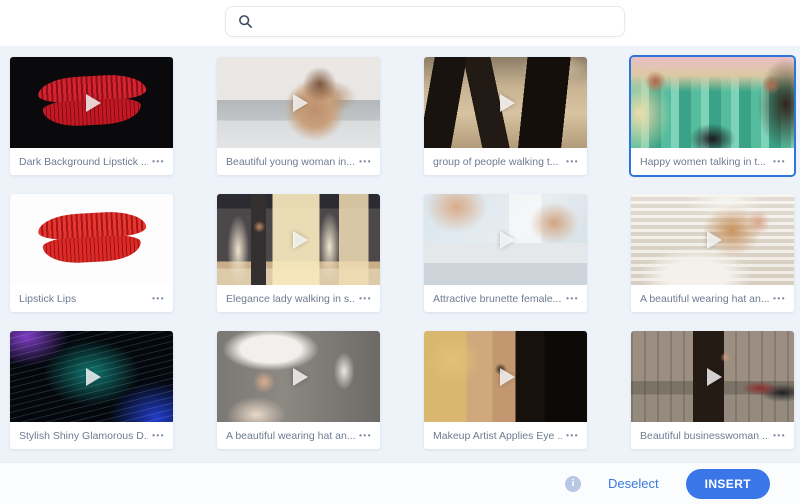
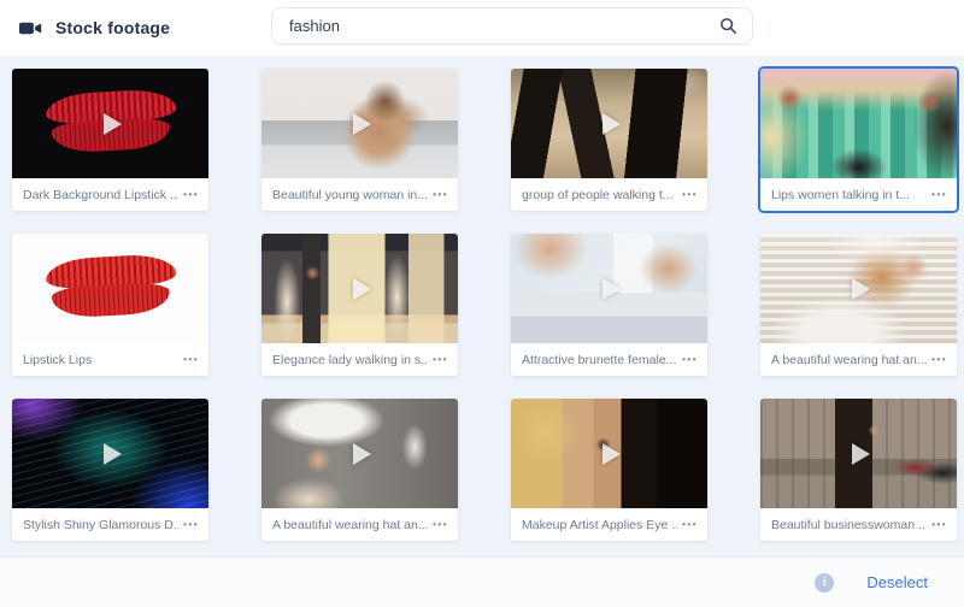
+ Stock footage
+ fashion
  Dark Background Lipstick ..
  •••
  Beautiful young woman in...
  •••
  group of people walking t...
  •••
- Happy women talking in t...
+ Lips women talking in t...
  •••
  Lipstick Lips
  •••
  Elegance lady walking in s..
  •••
  Attractive brunette female...
  •••
  A beautiful wearing hat an...
  •••
  Stylish Shiny Glamorous D.
  •••
  A beautiful wearing hat an...
  •••
  Makeup Artist Applies Eye ..
  •••
  Beautiful businesswoman ..
  •••
  i
  Deselect
- INSERT
